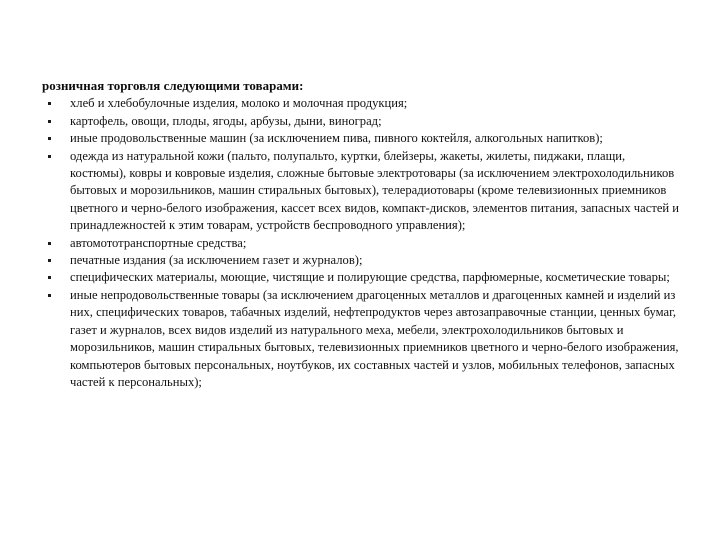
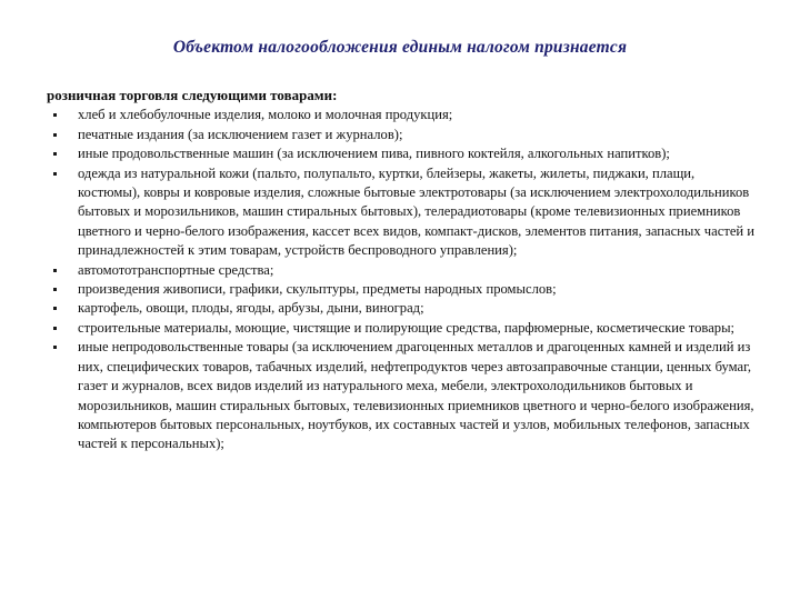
+ Объектом налогообложения единым налогом признается
  розничная торговля следующими товарами:
  хлеб и хлебобулочные изделия, молоко и молочная продукция;
- картофель, овощи, плоды, ягоды, арбузы, дыни, виноград;
+ печатные издания (за исключением газет и журналов);
  иные продовольственные машин (за исключением пива, пивного коктейля, алкогольных напитков);
  одежда из натуральной кожи (пальто, полупальто, куртки, блейзеры, жакеты, жилеты, пиджаки, плащи, костюмы), ковры и ковровые изделия, сложные бытовые электротовары (за исключением электрохолодильников бытовых и морозильников, машин стиральных бытовых), телерадиотовары (кроме телевизионных приемников цветного и черно-белого изображения, кассет всех видов, компакт-дисков, элементов питания, запасных частей и принадлежностей к этим товарам, устройств беспроводного управления);
  автомототранспортные средства;
+ произведения живописи, графики, скульптуры, предметы народных промыслов;
- печатные издания (за исключением газет и журналов);
+ картофель, овощи, плоды, ягоды, арбузы, дыни, виноград;
- специфических материалы, моющие, чистящие и полирующие средства, парфюмерные, косметические товары;
+ строительные материалы, моющие, чистящие и полирующие средства, парфюмерные, косметические товары;
  иные непродовольственные товары (за исключением драгоценных металлов и драгоценных камней и изделий из них, специфических товаров, табачных изделий, нефтепродуктов через автозаправочные станции, ценных бумаг, газет и журналов, всех видов изделий из натурального меха, мебели, электрохолодильников бытовых и морозильников, машин стиральных бытовых, телевизионных приемников цветного и черно-белого изображения, компьютеров бытовых персональных, ноутбуков, их составных частей и узлов, мобильных телефонов, запасных частей к персональных);
